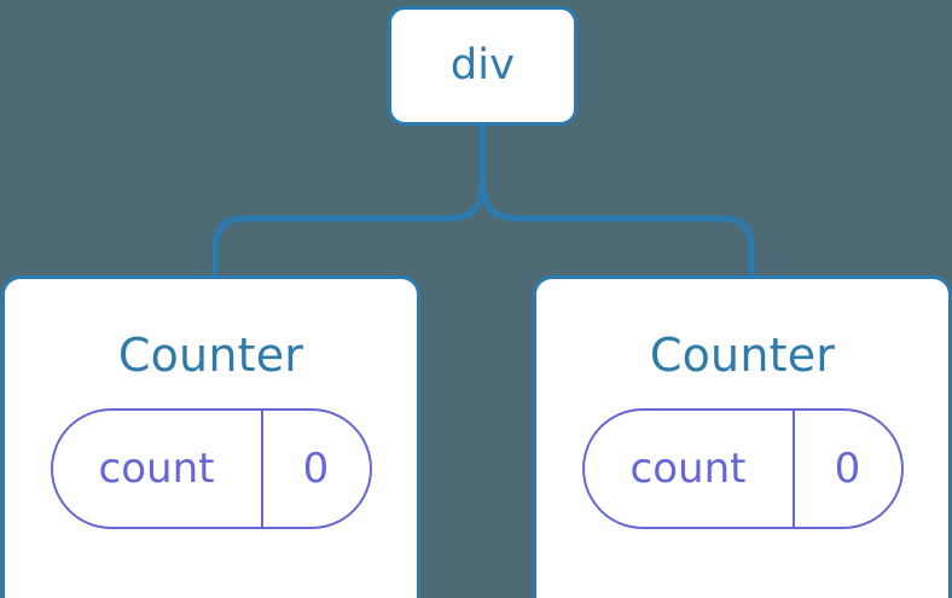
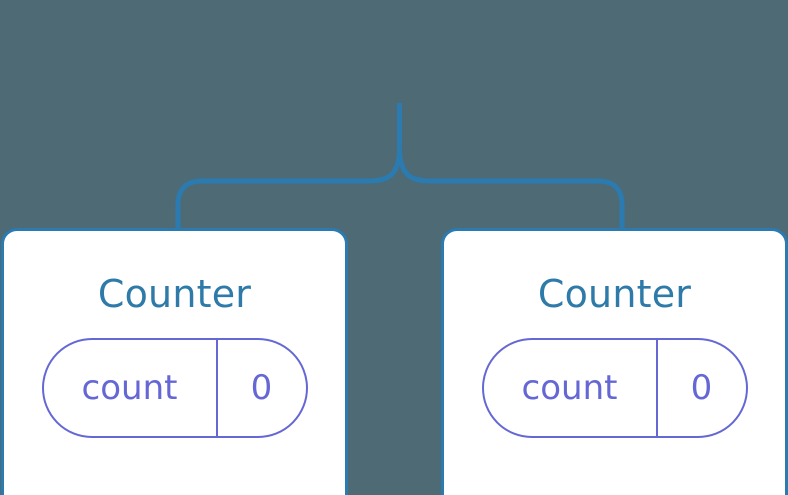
- div
  Counter
  count
  0
  Counter
  count
  0
